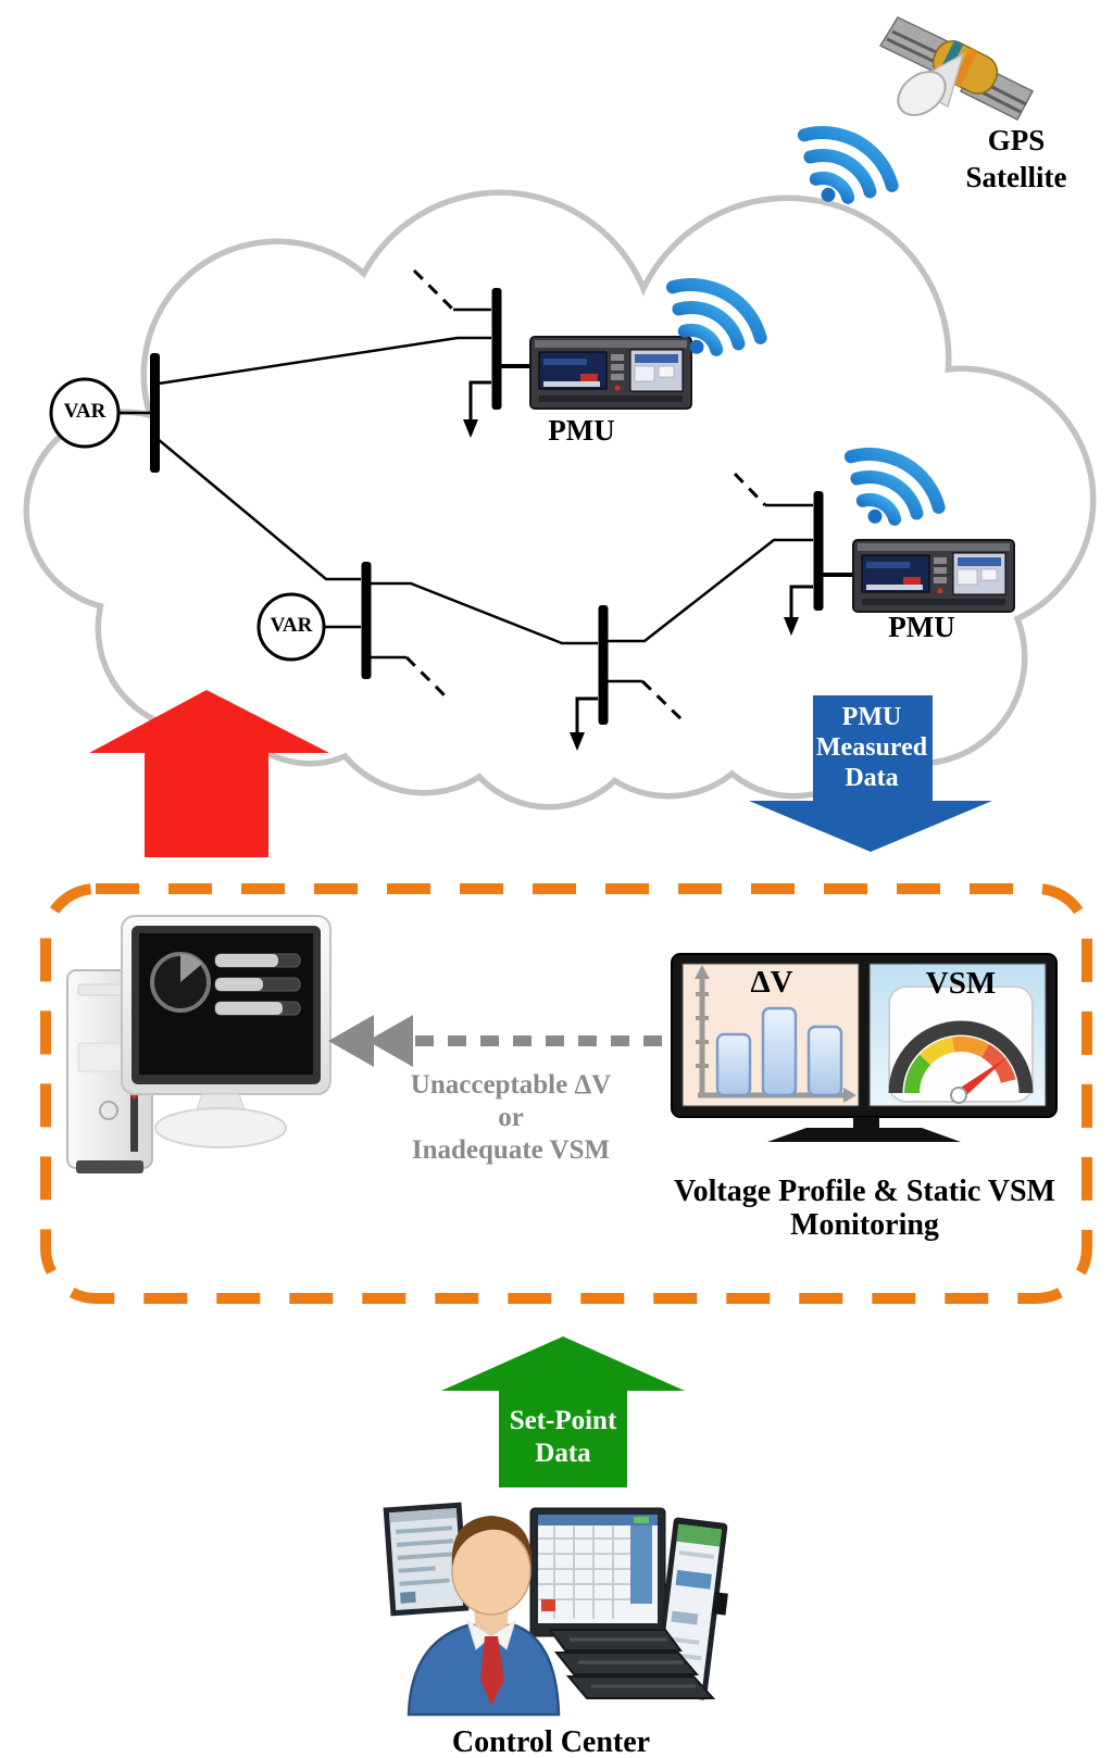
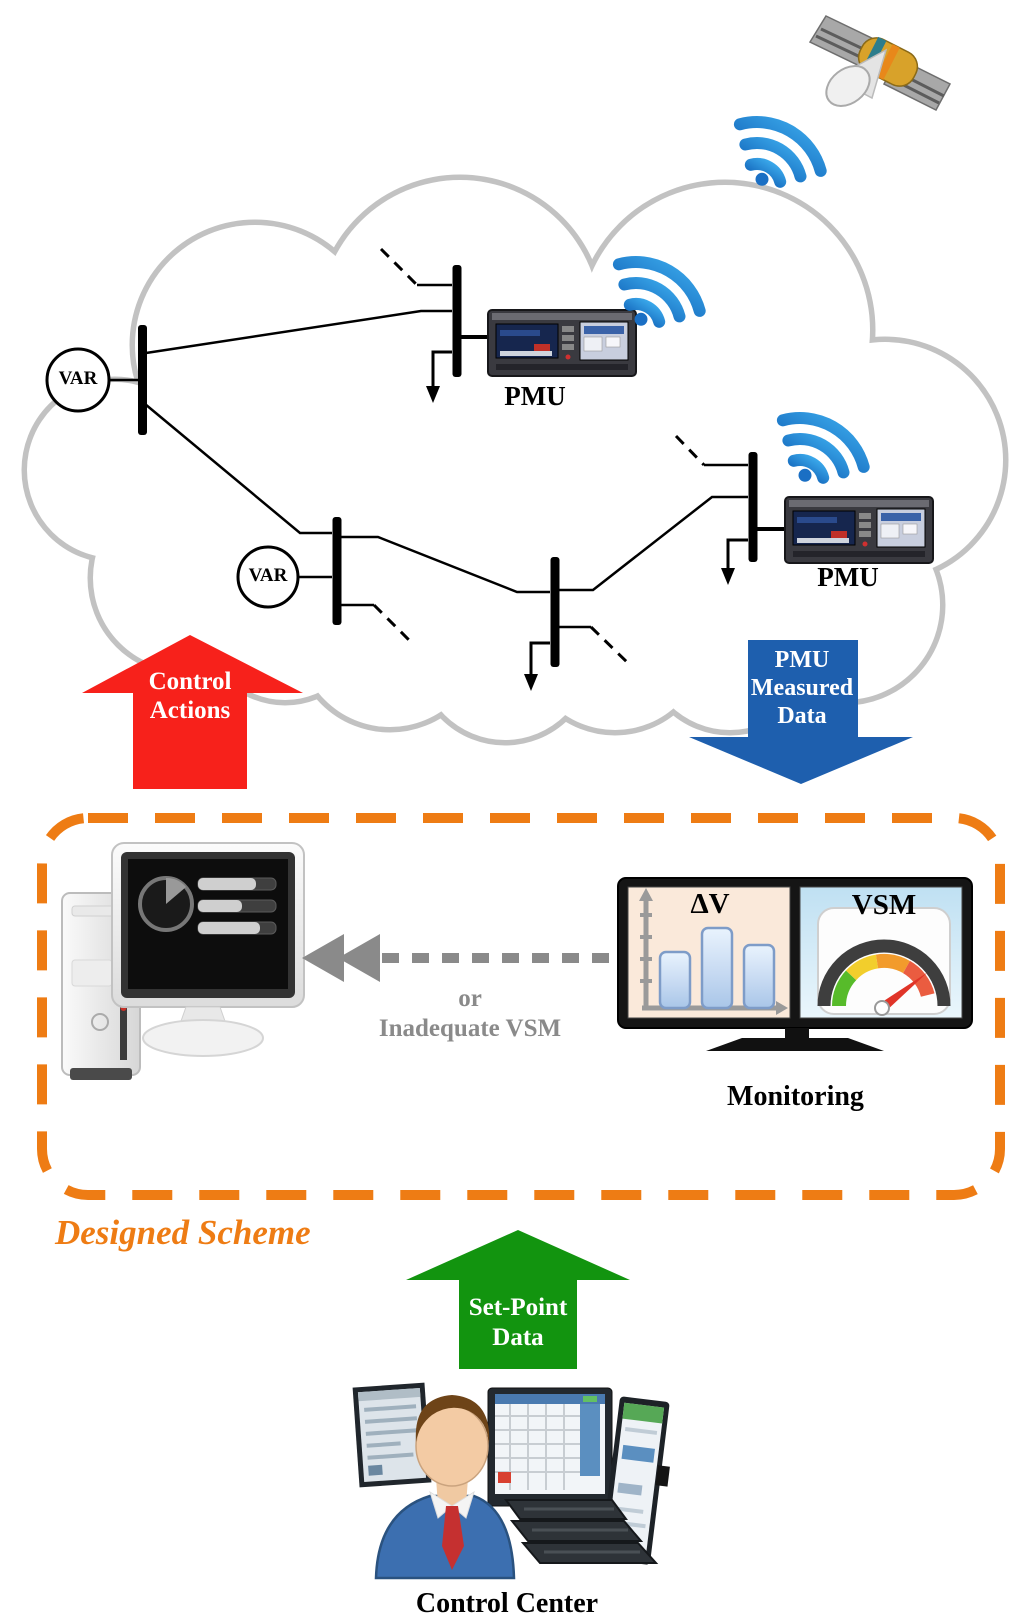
- GPS
- Satellite
  VAR
  VAR
  PMU
  PMU
+ Control
+ Actions
  PMU
  Measured
  Data
  ΔV
  VSM
- Unacceptable ΔV
  or
  Inadequate VSM
- Voltage Profile & Static VSM
  Monitoring
+ Designed Scheme
  Set-Point
  Data
  Control Center
